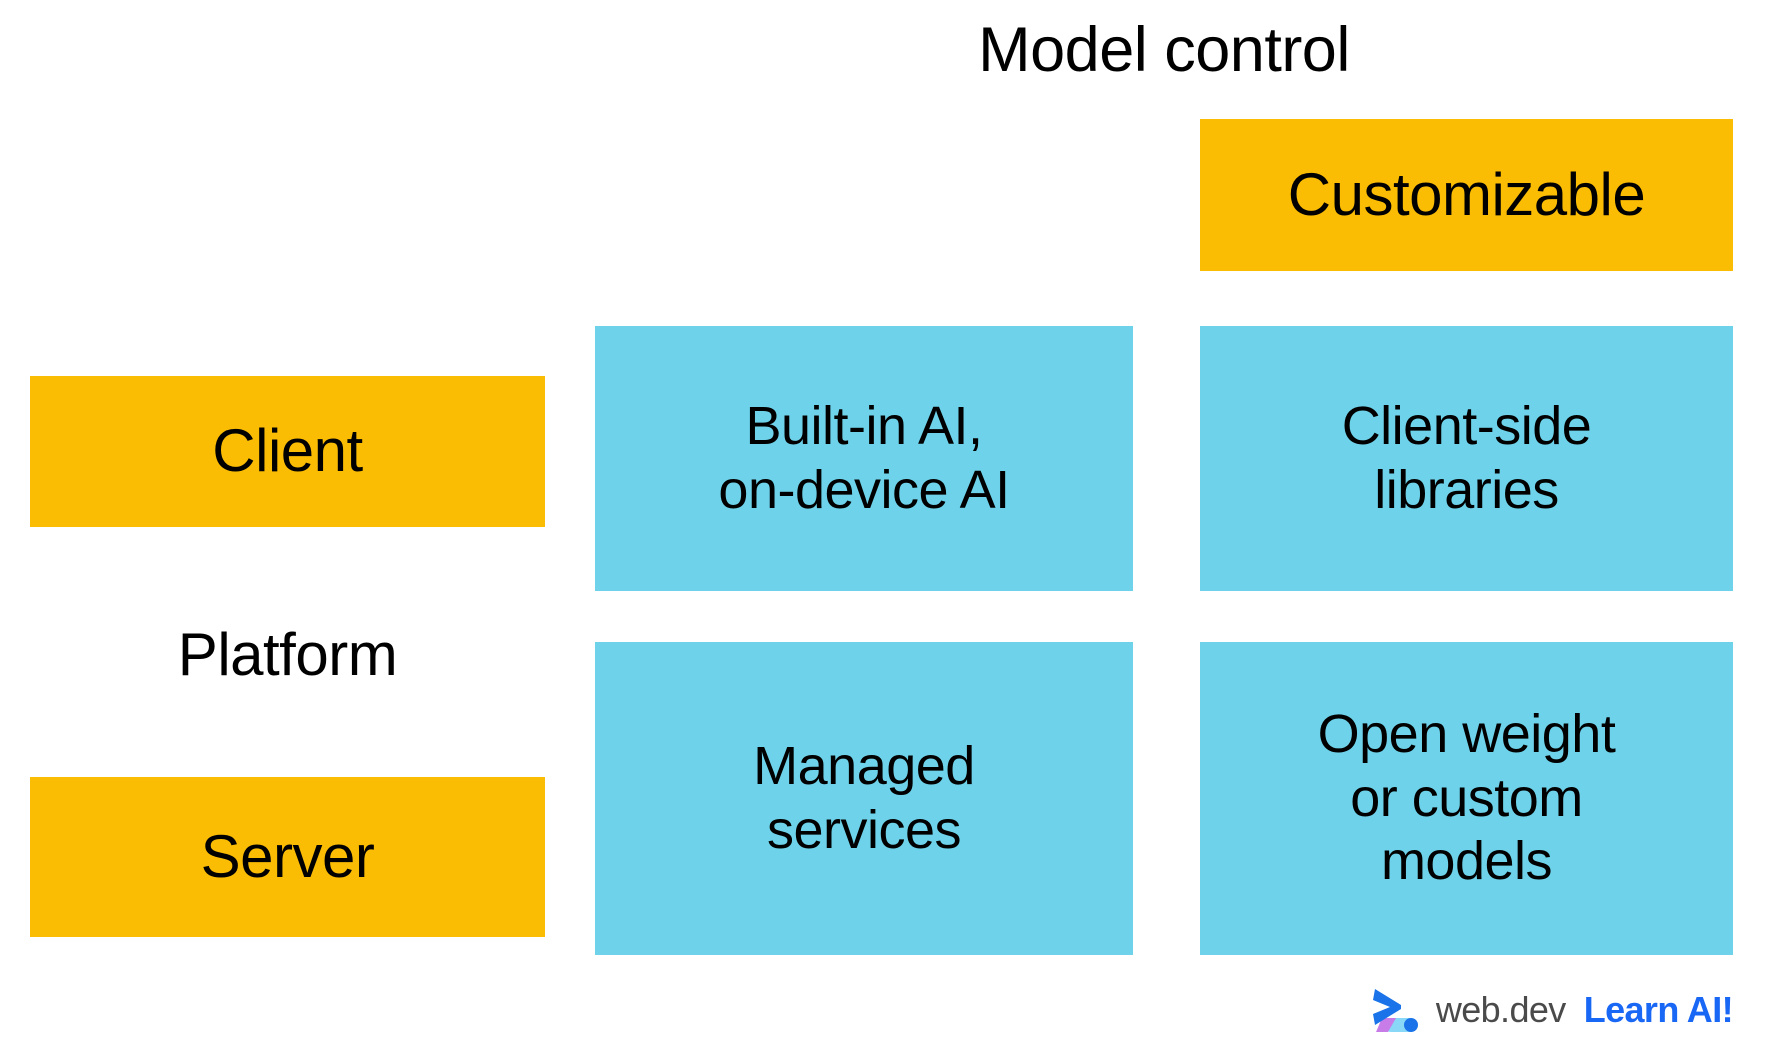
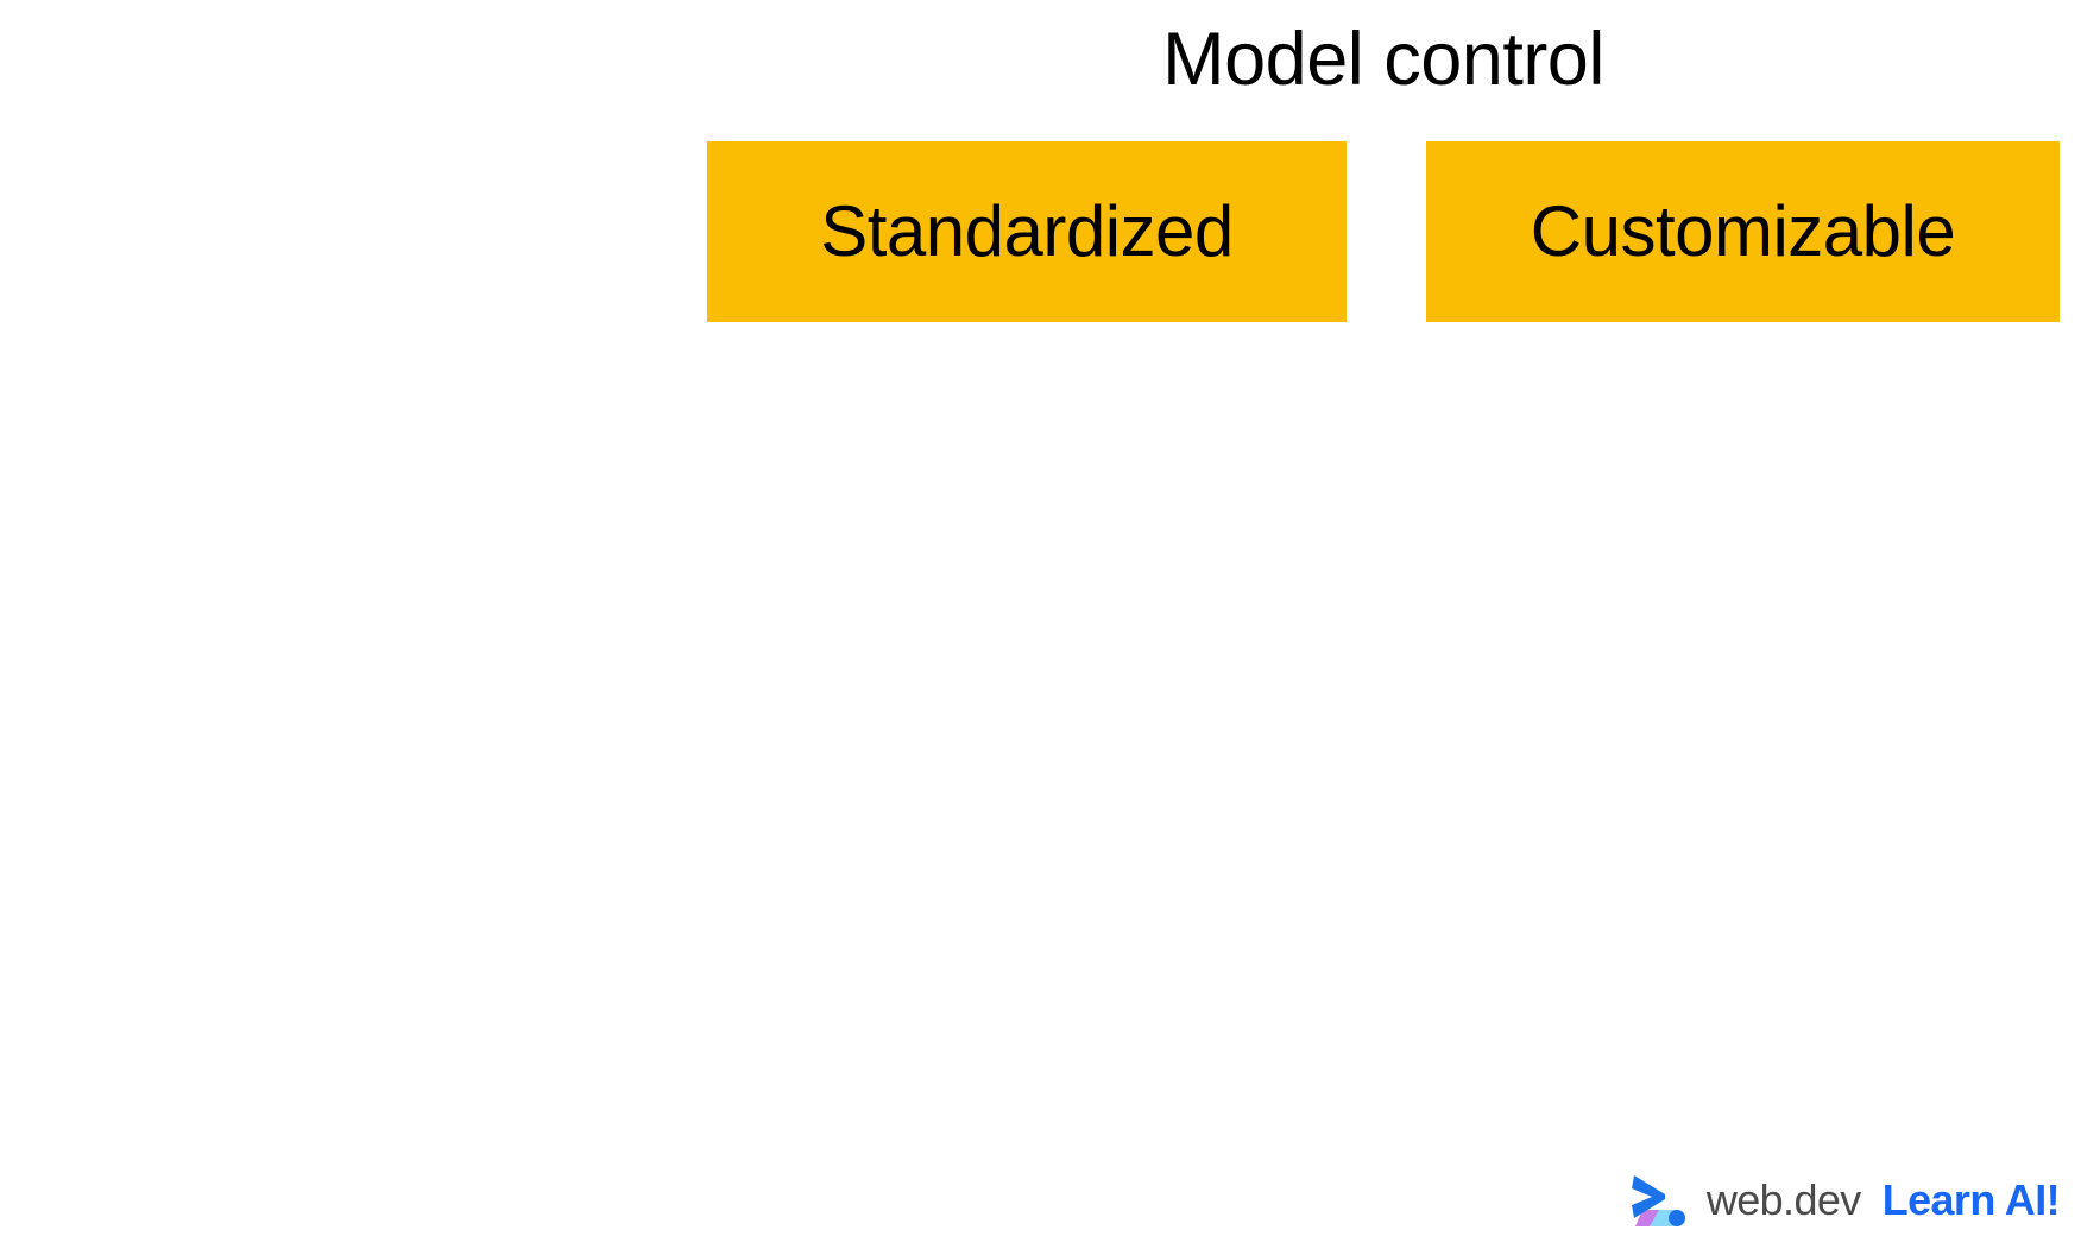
  Model control
+ Standardized
  Customizable
- Client
- Platform
- Server
- Built-in AI,
- on-device AI
- Client-side
- libraries
- Managed
- services
- Open weight
- or custom
- models
  web.dev
  Learn AI!
